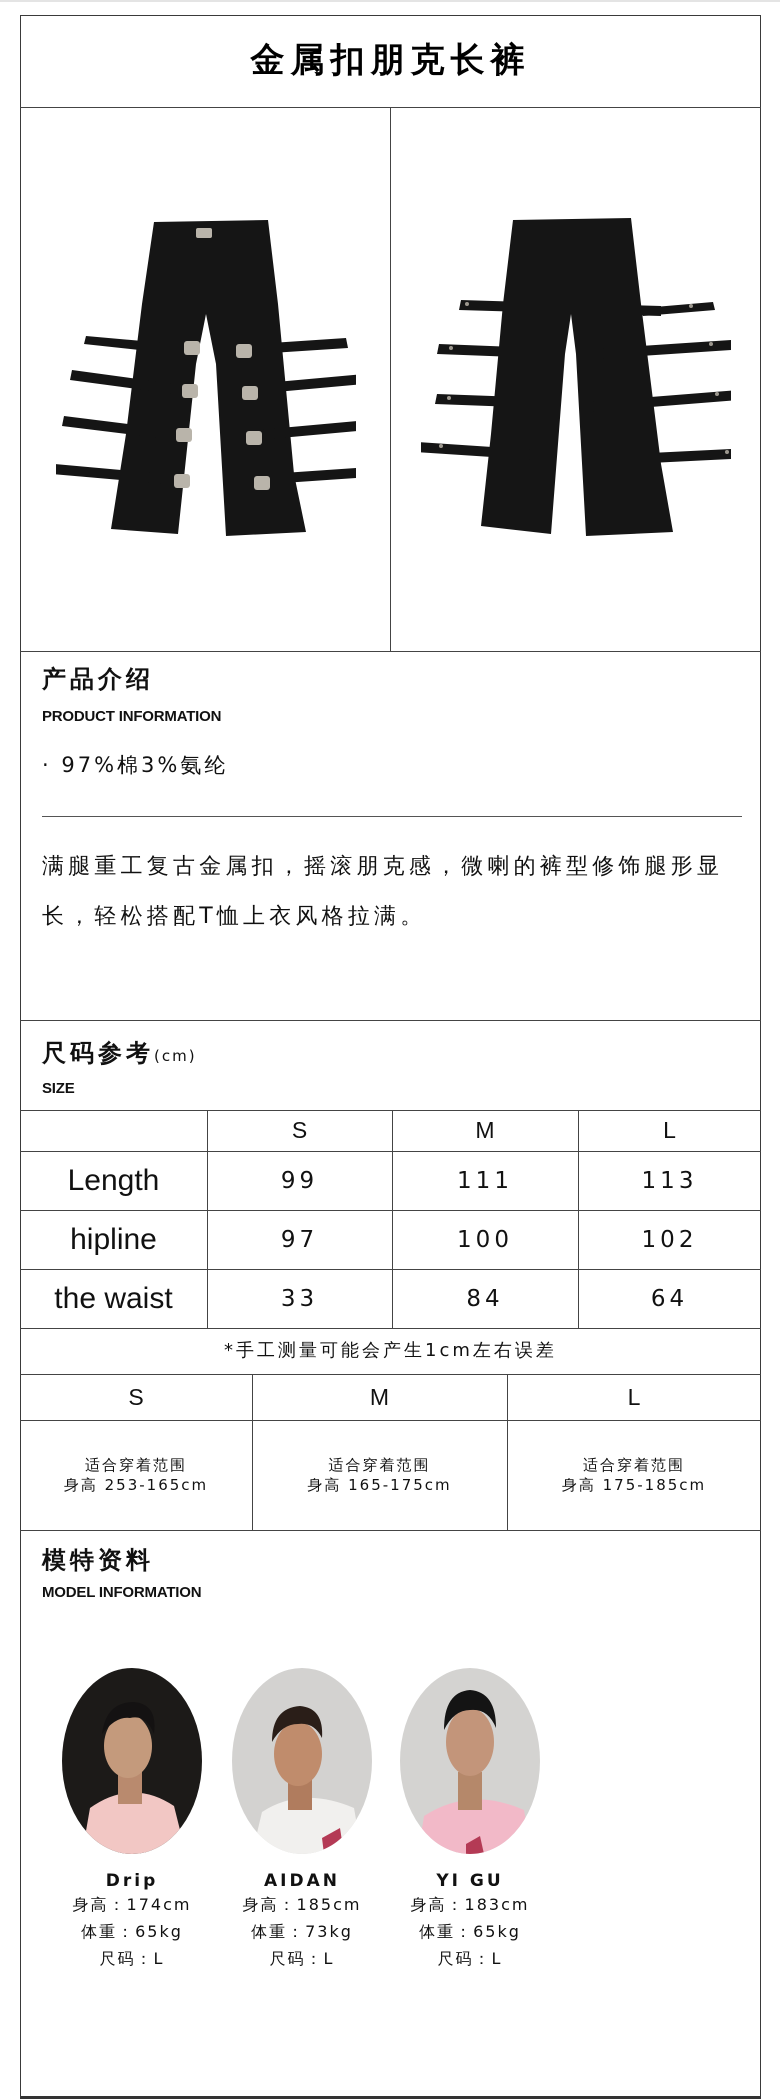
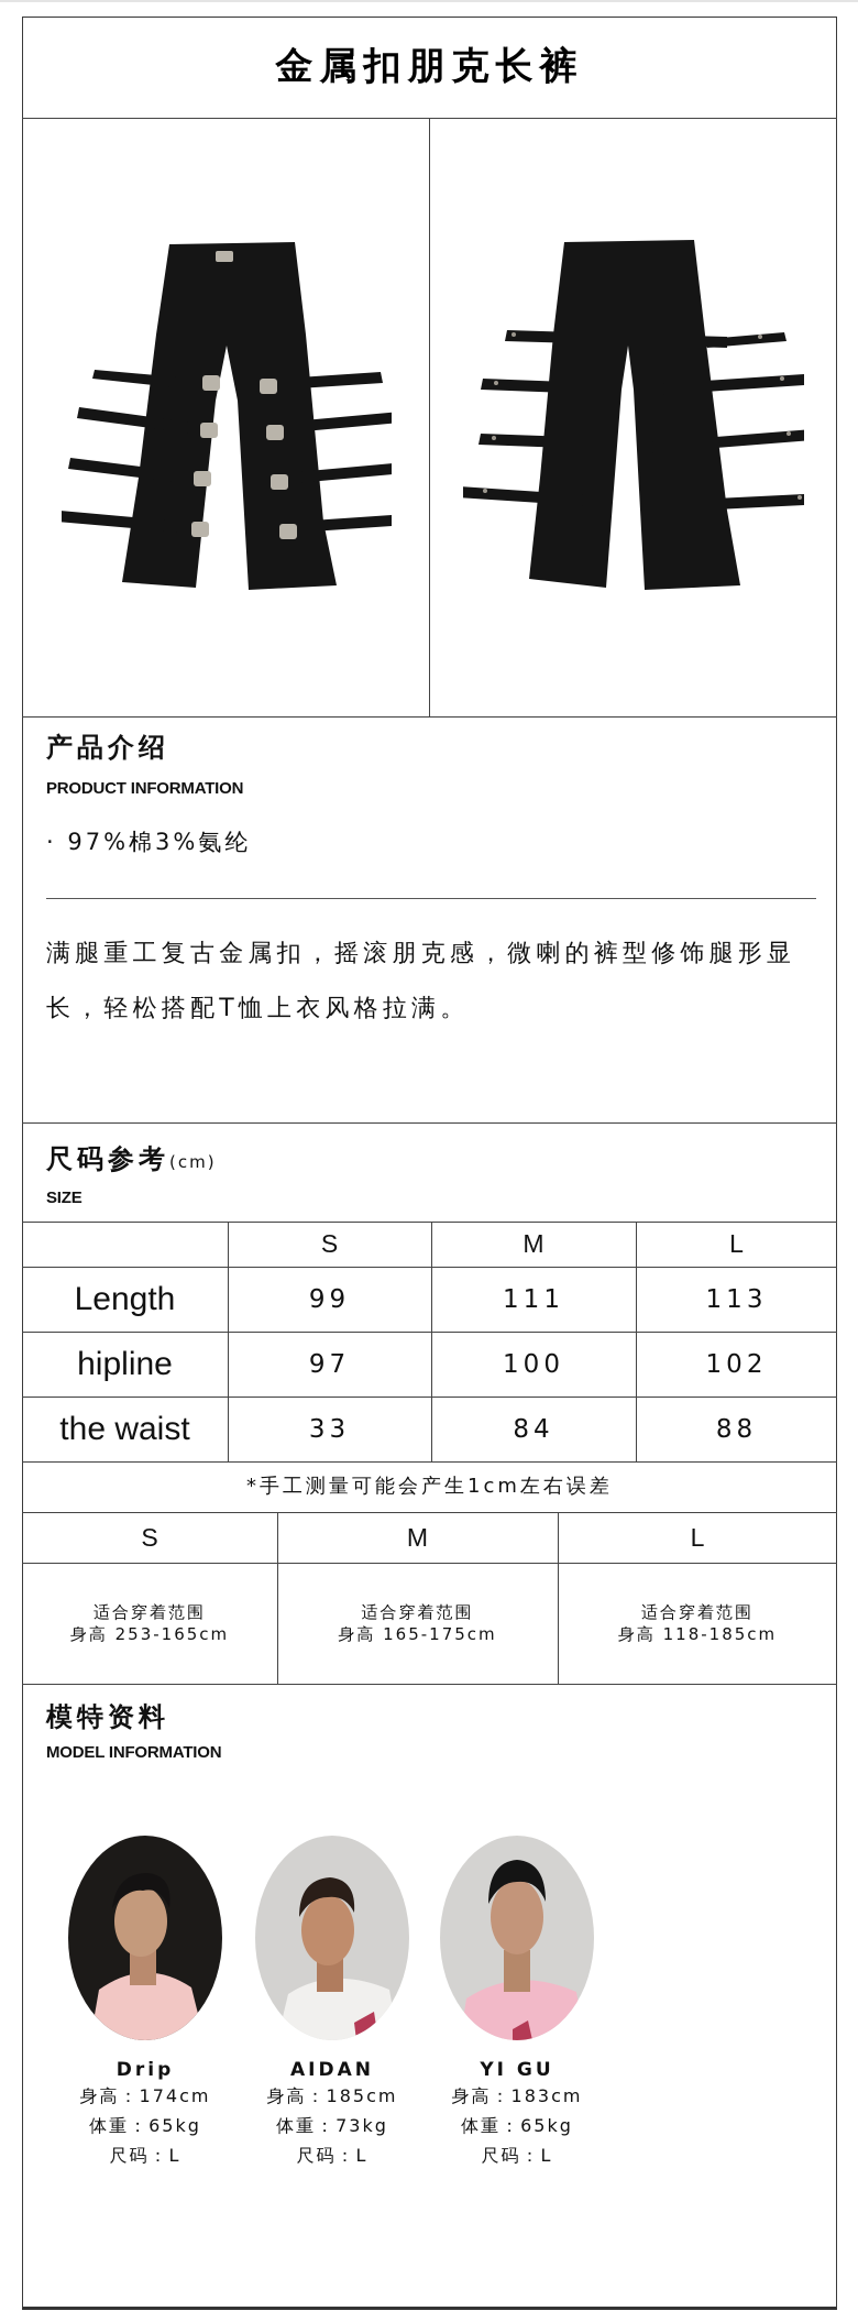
  金属扣朋克长裤
  产品介绍
  PRODUCT INFORMATION
  · 97%棉3%氨纶
  满腿重工复古金属扣，摇滚朋克感，微喇的裤型修饰腿形显长，轻松搭配T恤上衣风格拉满。
  尺码参考(cm)
  SIZE
  S
  M
  L
  Length
  99
  111
  113
  hipline
  97
  100
  102
  the waist
  33
  84
- 64
+ 88
  *手工测量可能会产生1cm左右误差
  S
  M
  L
  适合穿着范围
  身高 253-165cm
  适合穿着范围
  身高 165-175cm
  适合穿着范围
- 身高 175-185cm
+ 身高 118-185cm
  模特资料
  MODEL INFORMATION
  Drip
  身高：174cm
  体重：65kg
  尺码：L
  AIDAN
  身高：185cm
  体重：73kg
  尺码：L
  YI GU
  身高：183cm
  体重：65kg
  尺码：L
